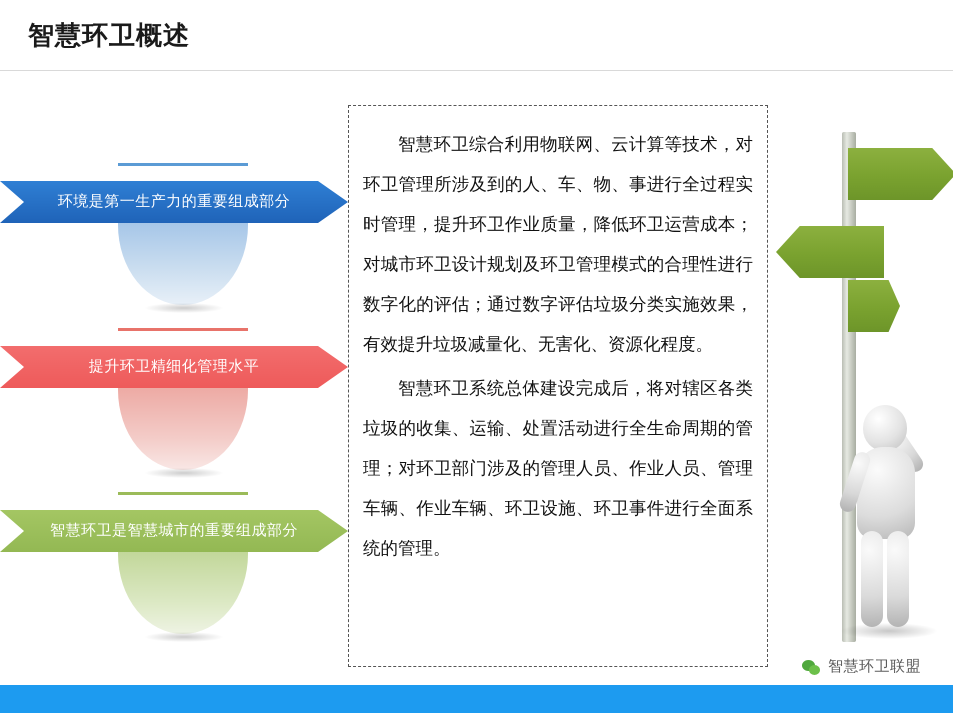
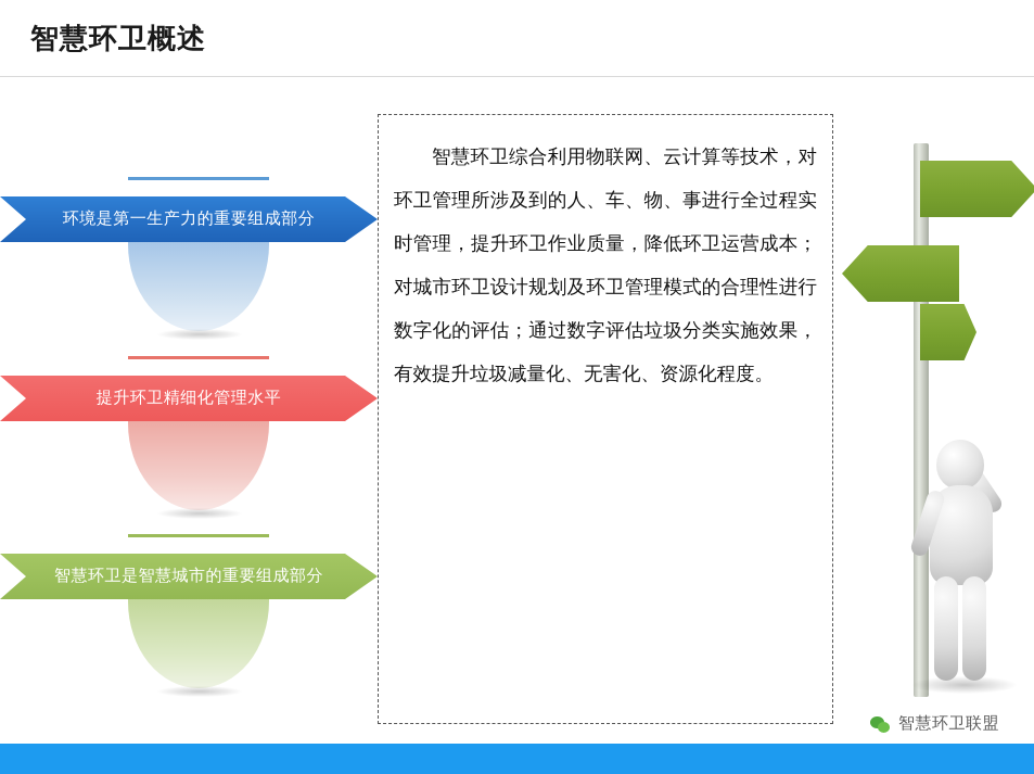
  智慧环卫概述
  环境是第一生产力的重要组成部分
  提升环卫精细化管理水平
  智慧环卫是智慧城市的重要组成部分
  智慧环卫综合利用物联网、云计算等技术，对环卫管理所涉及到的人、车、物、事进行全过程实时管理，提升环卫作业质量，降低环卫运营成本；对城市环卫设计规划及环卫管理模式的合理性进行数字化的评估；通过数字评估垃圾分类实施效果，有效提升垃圾减量化、无害化、资源化程度。
- 智慧环卫系统总体建设完成后，将对辖区各类垃圾的收集、运输、处置活动进行全生命周期的管理；对环卫部门涉及的管理人员、作业人员、管理车辆、作业车辆、环卫设施、环卫事件进行全面系统的管理。
  智慧环卫联盟
